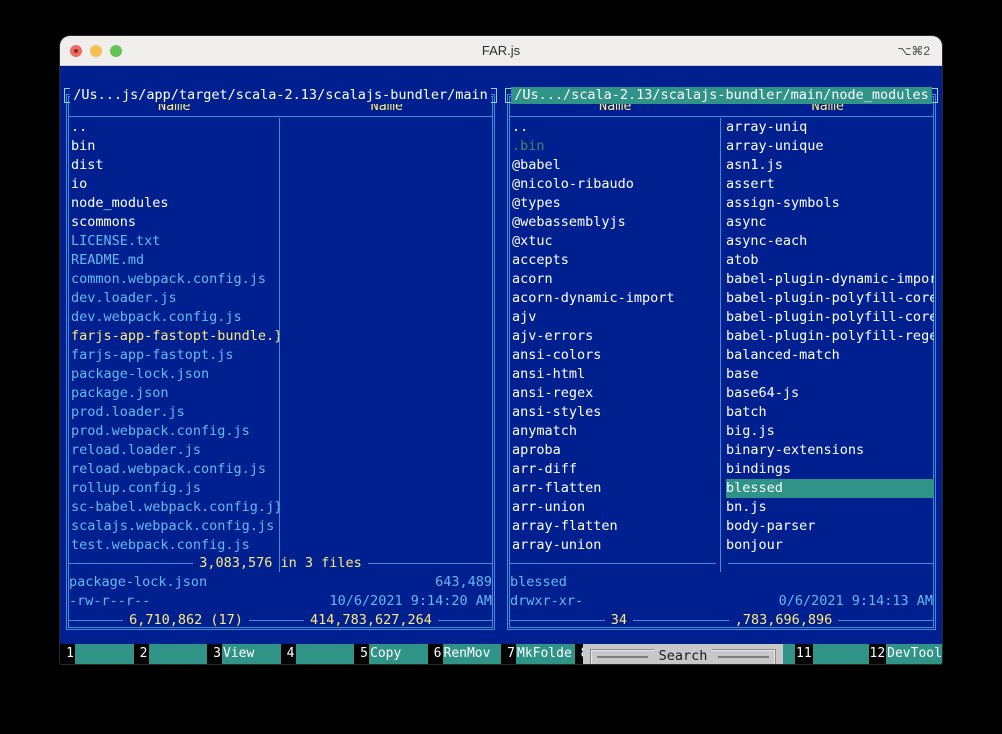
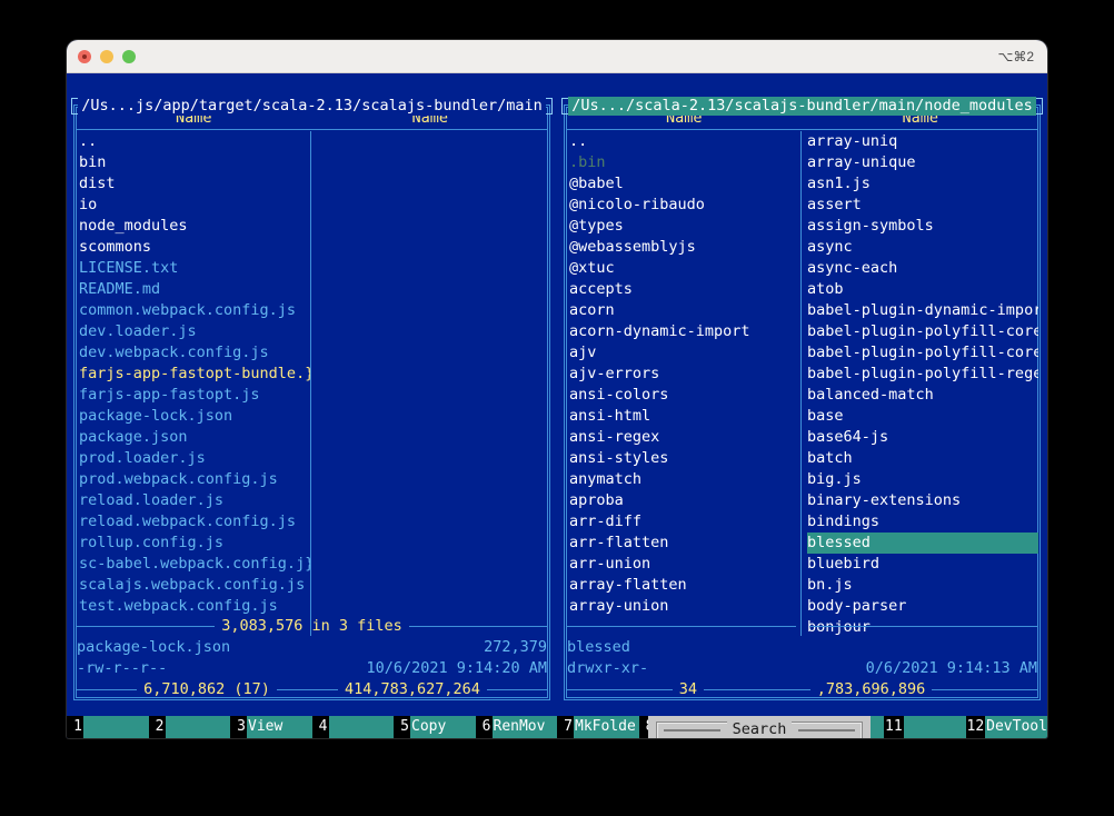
- FAR.js
  ⌥⌘2
  /Us...js/app/target/scala-2.13/scalajs-bundler/main
  Name
  Name
  ..
  bin
  dist
  io
  node_modules
  scommons
  LICENSE.txt
  README.md
  common.webpack.config.js
  dev.loader.js
  dev.webpack.config.js
  farjs-app-fastopt-bundle.}
  farjs-app-fastopt.js
  package-lock.json
  package.json
  prod.loader.js
  prod.webpack.config.js
  reload.loader.js
  reload.webpack.config.js
  rollup.config.js
  sc-babel.webpack.config.j}
  scalajs.webpack.config.js
  test.webpack.config.js
  3,083,576 in 3 files
  package-lock.json
- 643,489
+ 272,379
  -rw-r--r--
  10/6/2021 9:14:20 AM
  6,710,862 (17)
  414,783,627,264
  /Us.../scala-2.13/scalajs-bundler/main/node_modules
  Name
  Name
  ..
  .bin
  @babel
  @nicolo-ribaudo
  @types
  @webassemblyjs
  @xtuc
  accepts
  acorn
  acorn-dynamic-import
  ajv
  ajv-errors
  ansi-colors
  ansi-html
  ansi-regex
  ansi-styles
  anymatch
  aproba
  arr-diff
  arr-flatten
  arr-union
  array-flatten
  array-union
  array-uniq
  array-unique
  asn1.js
  assert
  assign-symbols
  async
  async-each
  atob
  babel-plugin-dynamic-impor
  babel-plugin-polyfill-core
  babel-plugin-polyfill-core
  babel-plugin-polyfill-rege
  balanced-match
  base
  base64-js
  batch
  big.js
  binary-extensions
  bindings
  blessed
+ bluebird
  bn.js
  body-parser
  bonjour
  blessed
  drwxr-xr-
  0/6/2021 9:14:13 AM
  34
  ,783,696,896
  Search
  1
  2
  3
  View
  4
  5
  Copy
  6
  RenMov
  7
  MkFolde
  11
  12
  DevTool
